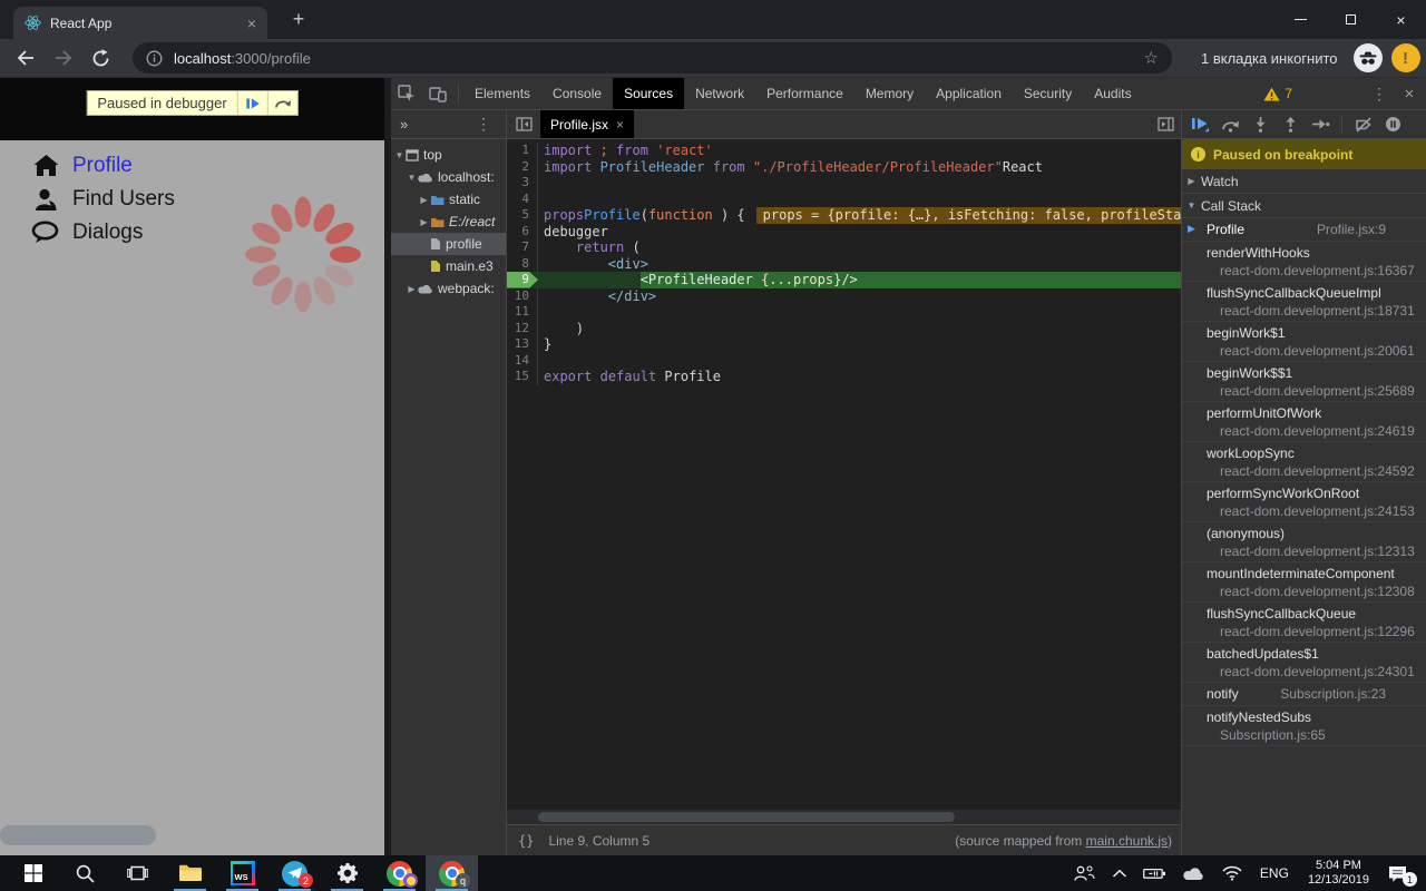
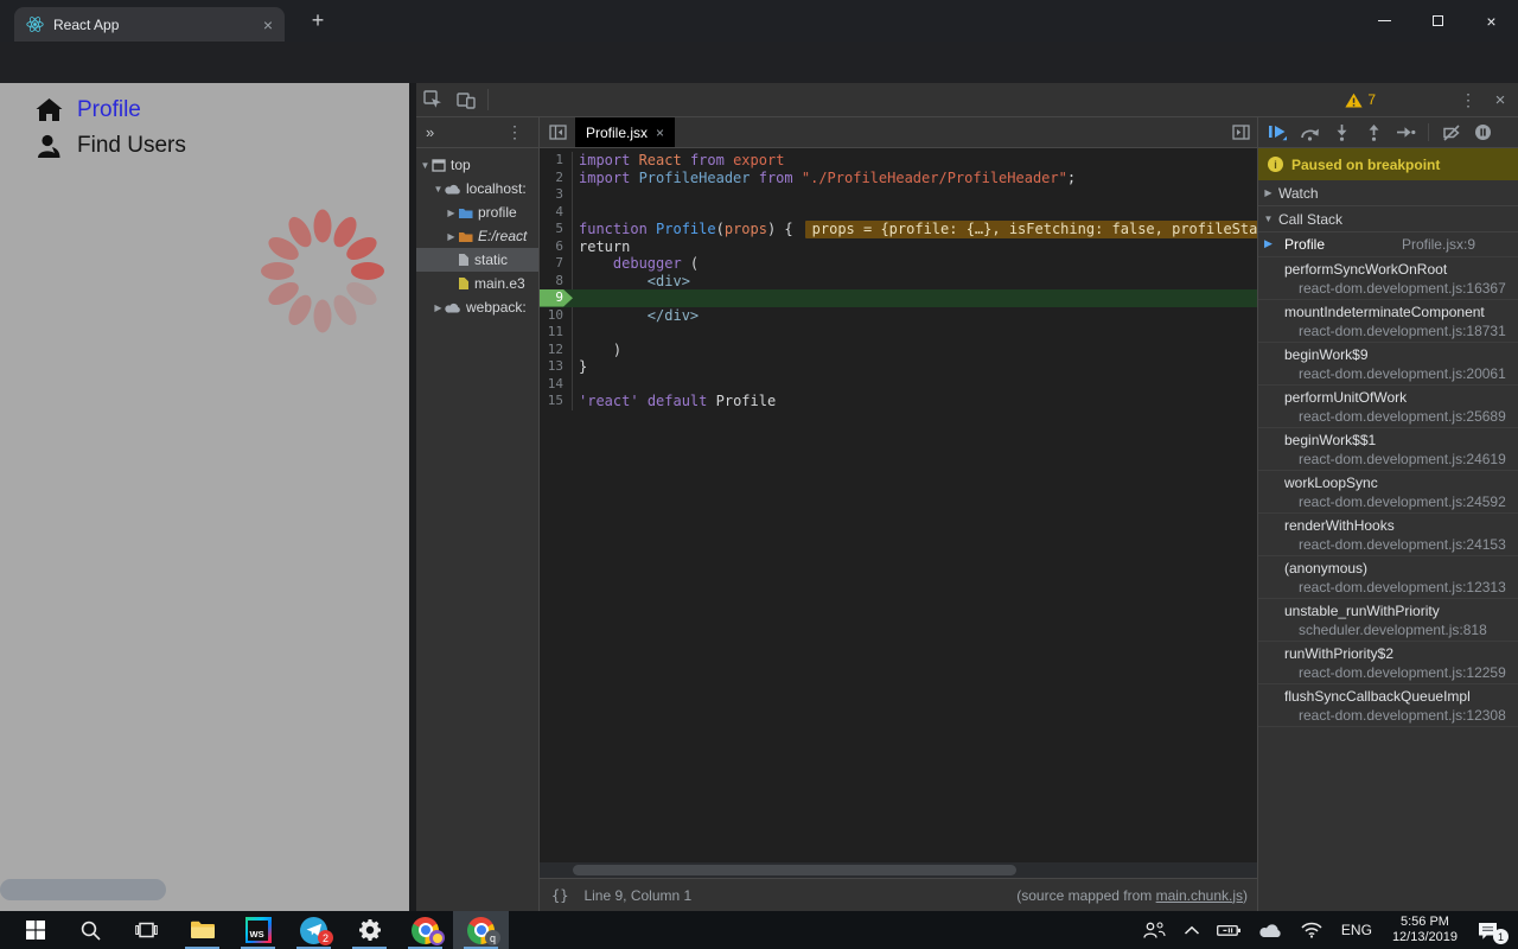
  React App
  ×
  +
  ×
- localhost
- :3000/profile
- ☆
- 1 вкладка инкогнито
- !
- Paused in debugger
  Profile
  Find Users
- Dialogs
- Elements
- Console
- Sources
- Network
- Performance
- Memory
- Application
- Security
- Audits
  7
  ⋮
  ×
  »
  ⋮
  Profile.jsx
  ×
  ▼
  top
  ▼
  localhost:
  ▶
- static
+ profile
  ▶
  E:/react
- profile
+ static
  main.e3
  ▶
  webpack:
  1
  import
- ;
+ React
  from
- 'react'
+ export
  2
  import
  ProfileHeader
  from
  "./ProfileHeader/ProfileHeader"
- React
+ ;
  3
  4
  5
- props
+ function
  Profile
  (
- function
+ props
  ) {
  props = {profile: {…}, isFetching: false, profileSta
  6
- debugger
+ return
  7
- return
+ debugger
  (
  8
  <div>
  9
- <ProfileHeader
- {...props}
- />
  10
  </div>
  11
  12
  )
  13
  }
  14
  15
- export
+ 'react'
  default
  Profile
  {}
- Line 9, Column 5
+ Line 9, Column 1
  (source mapped from main.chunk.js)
  i
  Paused on breakpoint
  ▶
  Watch
  ▼
  Call Stack
  ▶
  Profile
  Profile.jsx:9
- renderWithHooks
+ performSyncWorkOnRoot
  react-dom.development.js:16367
- flushSyncCallbackQueueImpl
+ mountIndeterminateComponent
  react-dom.development.js:18731
- beginWork$1
+ beginWork$9
  react-dom.development.js:20061
- beginWork$$1
+ performUnitOfWork
  react-dom.development.js:25689
- performUnitOfWork
+ beginWork$$1
  react-dom.development.js:24619
  workLoopSync
  react-dom.development.js:24592
- performSyncWorkOnRoot
+ renderWithHooks
  react-dom.development.js:24153
  (anonymous)
  react-dom.development.js:12313
+ unstable_runWithPriority
+ scheduler.development.js:818
+ runWithPriority$2
+ react-dom.development.js:12259
- mountIndeterminateComponent
+ flushSyncCallbackQueueImpl
  react-dom.development.js:12308
- flushSyncCallbackQueue
- react-dom.development.js:12296
- batchedUpdates$1
- react-dom.development.js:24301
- notify
- Subscription.js:23
- notifyNestedSubs
- Subscription.js:65
  WS
  2
  q
  ENG
- 5:04 PM
+ 5:56 PM
  12/13/2019
  1
